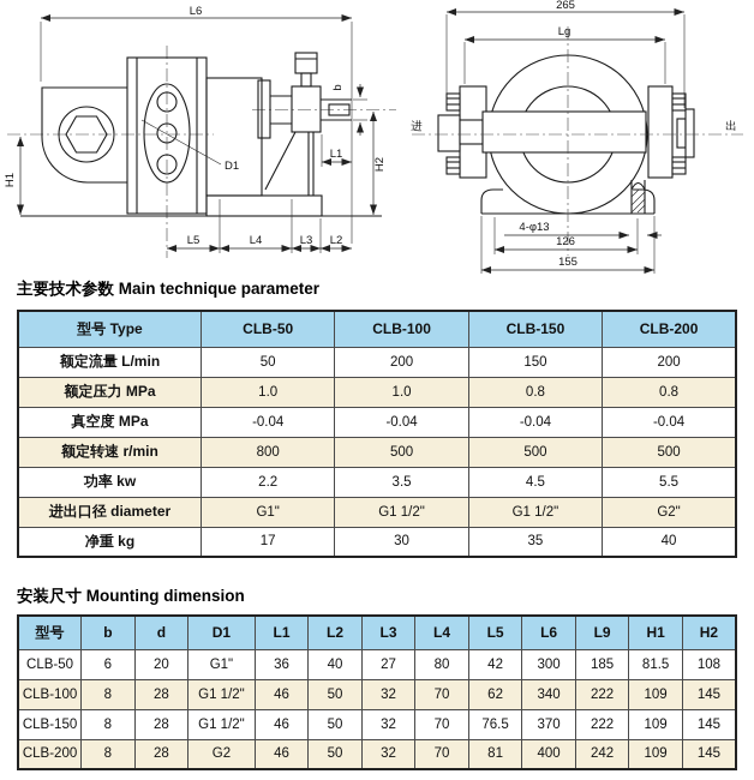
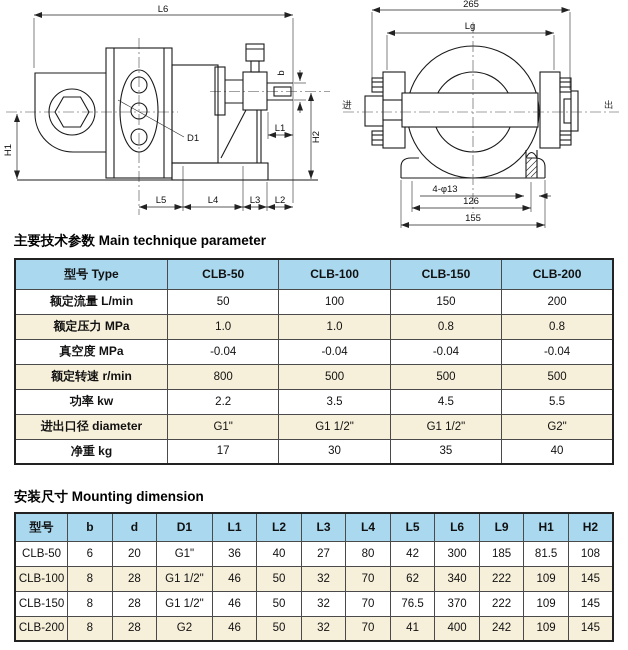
  L6
  D1
  L1
  L5
  L4
  L3
  L2
  265
  Lg
  进
  出
  4-φ13
  126
  155
  主要技术参数 Main technique parameter
  型号 Type	CLB-50	CLB-100	CLB-150	CLB-200
- 额定流量 L/min	50	200	150	200
+ 额定流量 L/min	50	100	150	200
  额定压力 MPa	1.0	1.0	0.8	0.8
  真空度 MPa	-0.04	-0.04	-0.04	-0.04
  额定转速 r/min	800	500	500	500
  功率 kw	2.2	3.5	4.5	5.5
  进出口径 diameter	G1"	G1 1/2"	G1 1/2"	G2"
  净重 kg	17	30	35	40
  安装尺寸 Mounting dimension
  型号	b	d	D1	L1	L2	L3	L4	L5	L6	L9	H1	H2
  CLB-50	6	20	G1"	36	40	27	80	42	300	185	81.5	108
  CLB-100	8	28	G1 1/2"	46	50	32	70	62	340	222	109	145
  CLB-150	8	28	G1 1/2"	46	50	32	70	76.5	370	222	109	145
- CLB-200	8	28	G2	46	50	32	70	81	400	242	109	145
+ CLB-200	8	28	G2	46	50	32	70	41	400	242	109	145
